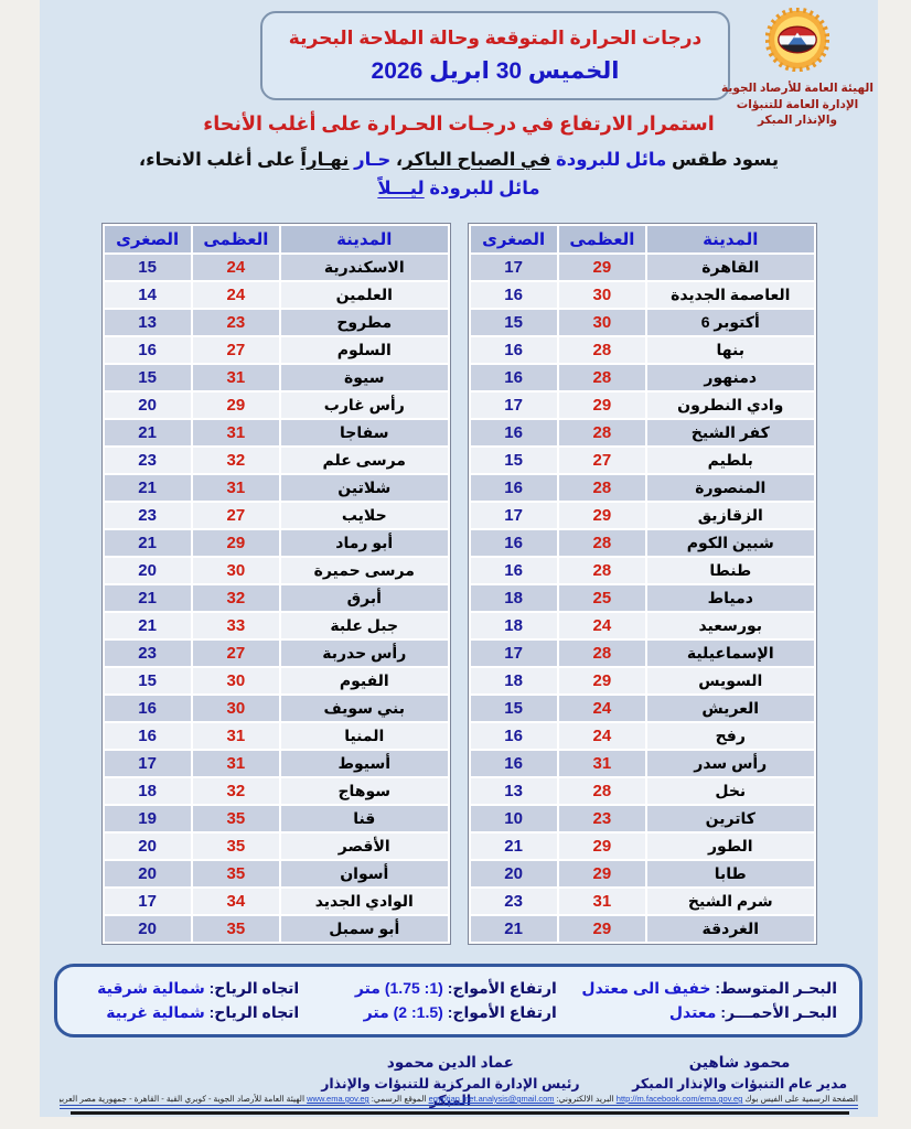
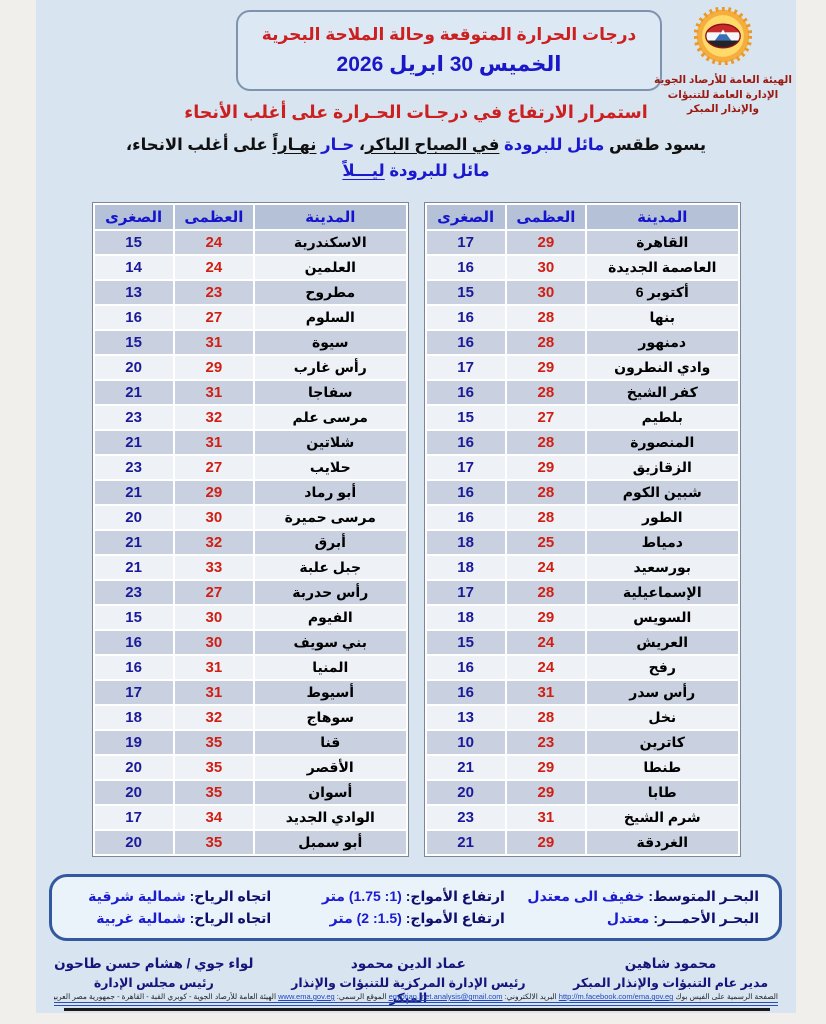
  درجات الحرارة المتوقعة وحالة الملاحة البحرية
  الخميس 30 ابريل 2026
  الهيئة العامة للأرصاد الجوية
  الإدارة العامة للتنبؤات والإنذار المبكر
  استمرار الارتفاع في درجـات الحـرارة على أغلب الأنحاء
  يسود طقس مائل للبرودة في الصباح الباكر، حـار نهـاراً على أغلب الانحاء،
  مائل للبرودة ليـــلاً
  المدينة	العظمى	الصغرى
  القاهرة	29	17
  العاصمة الجديدة	30	16
  أكتوبر 6	30	15
  بنها	28	16
  دمنهور	28	16
  وادي النطرون	29	17
  كفر الشيخ	28	16
  بلطيم	27	15
  المنصورة	28	16
  الزقازيق	29	17
  شبين الكوم	28	16
- طنطا	28	16
+ الطور	28	16
  دمياط	25	18
  بورسعيد	24	18
  الإسماعيلية	28	17
  السويس	29	18
  العريش	24	15
  رفح	24	16
  رأس سدر	31	16
  نخل	28	13
  كاترين	23	10
- الطور	29	21
+ طنطا	29	21
  طابا	29	20
  شرم الشيخ	31	23
  الغردقة	29	21
  المدينة	العظمى	الصغرى
  الاسكندرية	24	15
  العلمين	24	14
  مطروح	23	13
  السلوم	27	16
  سيوة	31	15
  رأس غارب	29	20
  سفاجا	31	21
  مرسى علم	32	23
  شلاتين	31	21
  حلايب	27	23
  أبو رماد	29	21
  مرسى حميرة	30	20
  أبرق	32	21
  جبل علبة	33	21
  رأس حدربة	27	23
  الفيوم	30	15
  بني سويف	30	16
  المنيا	31	16
  أسيوط	31	17
  سوهاج	32	18
  قنا	35	19
  الأقصر	35	20
  أسوان	35	20
  الوادي الجديد	34	17
  أبو سمبل	35	20
  البحـر المتوسط: خفيف الى معتدل
  ارتفاع الأمواج: (1: 1.75) متر
  اتجاه الرياح: شمالية شرقية
  البحـر الأحمـــر: معتدل
  ارتفاع الأمواج: (1.5: 2) متر
  اتجاه الرياح: شمالية غربية
  محمود شاهين
  مدير عام التنبؤات والإنذار المبكر
  عماد الدين محمود
  رئيس الإدارة المركزية للتنبؤات والإنذار المبكر
+ لواء جوي / هشام حسن طاحون
+ رئيس مجلس الإدارة
  الصفحة الرسمية على الفيس بوك http://m.facebook.com/ema.gov.eg البريد الالكتروني: egyptian.met.analysis@gmail.com الموقع الرسمي: www.ema.gov.eg الهيئة العامة للأرصاد الجوية - كوبري القبة - القاهرة - جمهورية مصر العربي
